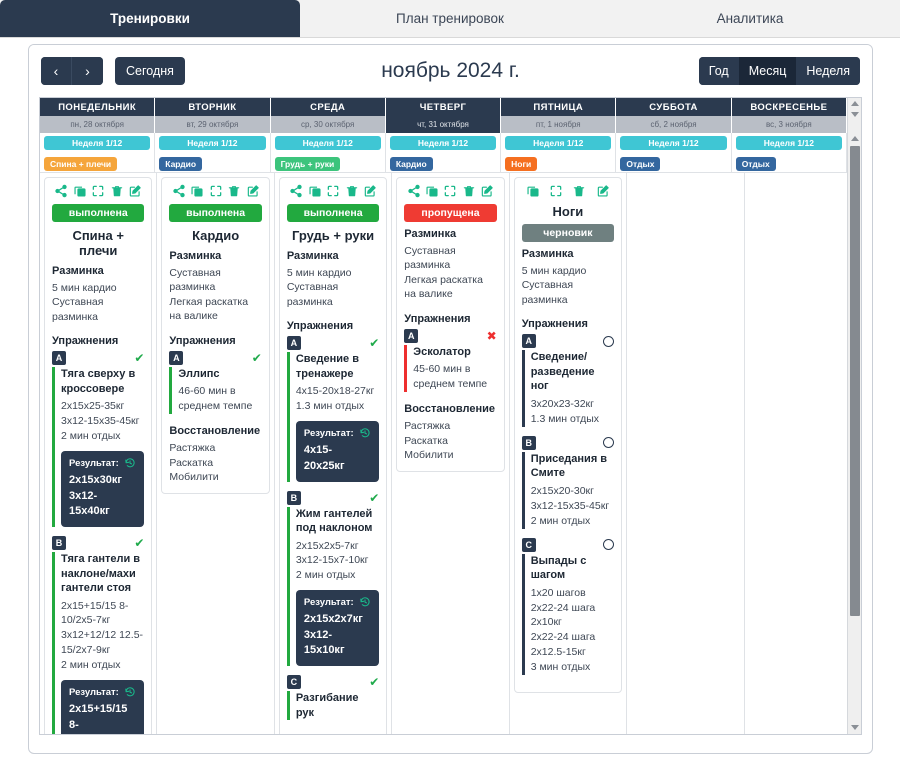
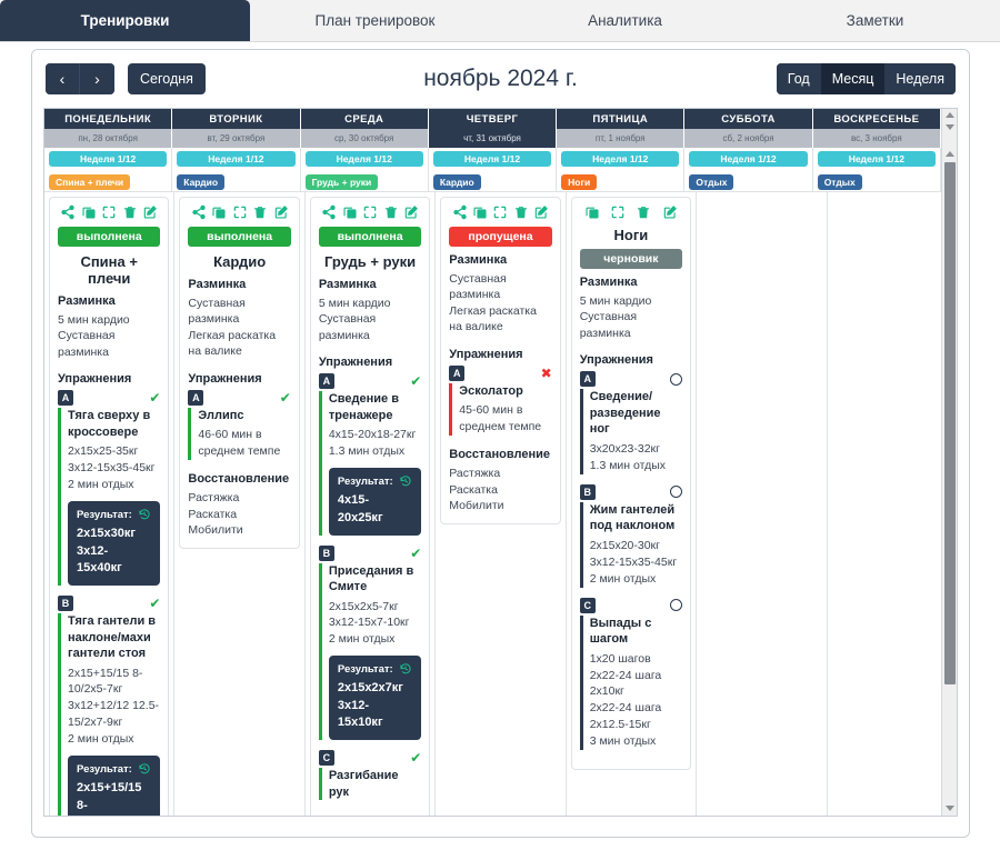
  Тренировки
  План тренировок
  Аналитика
+ Заметки
  ‹
  ›
  Сегодня
  ноябрь 2024 г.
  Год
  Месяц
  Неделя
  ПОНЕДЕЛЬНИК
  пн, 28 октября
  Неделя 1/12
  Спина + плечи
  ВТОРНИК
  вт, 29 октября
  Неделя 1/12
  Кардио
  СРЕДА
  ср, 30 октября
  Неделя 1/12
  Грудь + руки
  ЧЕТВЕРГ
  чт, 31 октября
  Неделя 1/12
  Кардио
  ПЯТНИЦА
  пт, 1 ноября
  Неделя 1/12
  Ноги
  СУББОТА
  сб, 2 ноября
  Неделя 1/12
  Отдых
  ВОСКРЕСЕНЬЕ
  вс, 3 ноября
  Неделя 1/12
  Отдых
  выполнена
  Спина + плечи
  Разминка
  5 мин кардио
  Суставная разминка
  Упражнения
  A
  ✔
  Тяга сверху в кроссовере
  2x15x25-35кг
  3x12-15x35-45кг
  2 мин отдых
  Результат:
  2x15x30кг
  3x12-15x40кг
  B
  ✔
  Тяга гантели в наклоне/махи гантели стоя
  2x15+15/15 8-10/2x5-7кг
  3x12+12/12 12.5-15/2x7-9кг
  2 мин отдых
  Результат:
  2x15+15/15 8-
  выполнена
  Кардио
  Разминка
  Суставная разминка
  Легкая раскатка на валике
  Упражнения
  A
  ✔
  Эллипс
  46-60 мин в среднем темпе
  Восстановление
  Растяжка
  Раскатка
  Мобилити
  выполнена
  Грудь + руки
  Разминка
  5 мин кардио
  Суставная разминка
  Упражнения
  A
  ✔
  Сведение в тренажере
  4x15-20x18-27кг
  1.3 мин отдых
  Результат:
  4x15-20x25кг
  B
  ✔
- Жим гантелей под наклоном
+ Приседания в Смите
  2x15x2x5-7кг
  3x12-15x7-10кг
  2 мин отдых
  Результат:
  2x15x2x7кг
  3x12-15x10кг
  C
  ✔
  Разгибание рук
  пропущена
  Разминка
  Суставная разминка
  Легкая раскатка на валике
  Упражнения
  A
  ✖
  Эсколатор
  45-60 мин в среднем темпе
  Восстановление
  Растяжка
  Раскатка
  Мобилити
  Ноги
  черновик
  Разминка
  5 мин кардио
  Суставная разминка
  Упражнения
  A
  Сведение/ разведение ног
  3x20x23-32кг
  1.3 мин отдых
  B
- Приседания в Смите
+ Жим гантелей под наклоном
  2x15x20-30кг
  3x12-15x35-45кг
  2 мин отдых
  C
  Выпады с шагом
  1x20 шагов
  2x22-24 шага
  2x10кг
  2x22-24 шага
  2x12.5-15кг
  3 мин отдых
